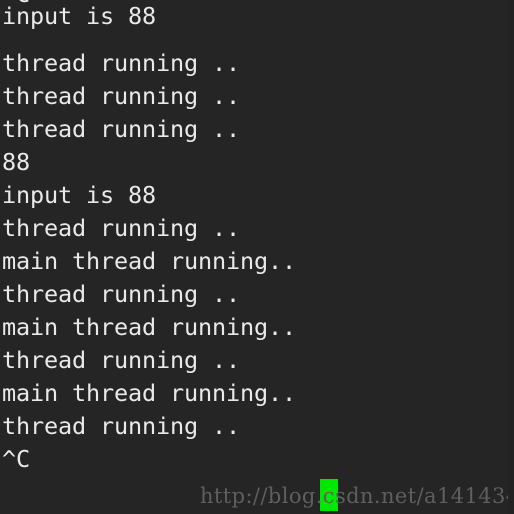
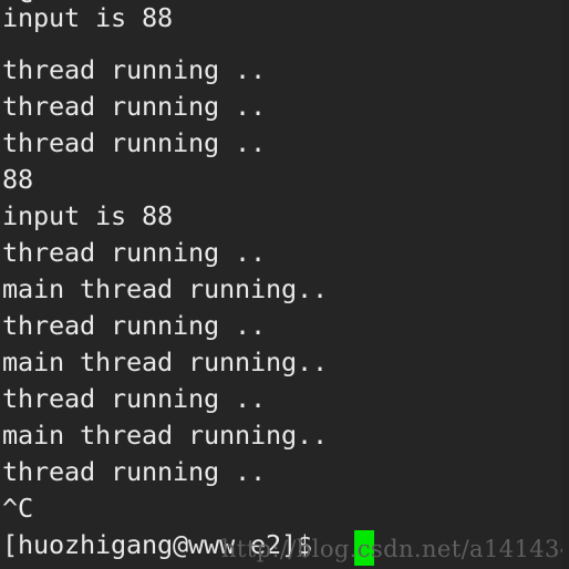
  thread running ..
  thread running ..
  thread running ..
  88
  input is 88
  input is 88
  thread running ..
  main thread running..
  thread running ..
  main thread running..
  thread running ..
  main thread running..
  thread running ..
  ^C
+ [huozhigang@www e2]$
  http://blog.csdn.net/a14143
